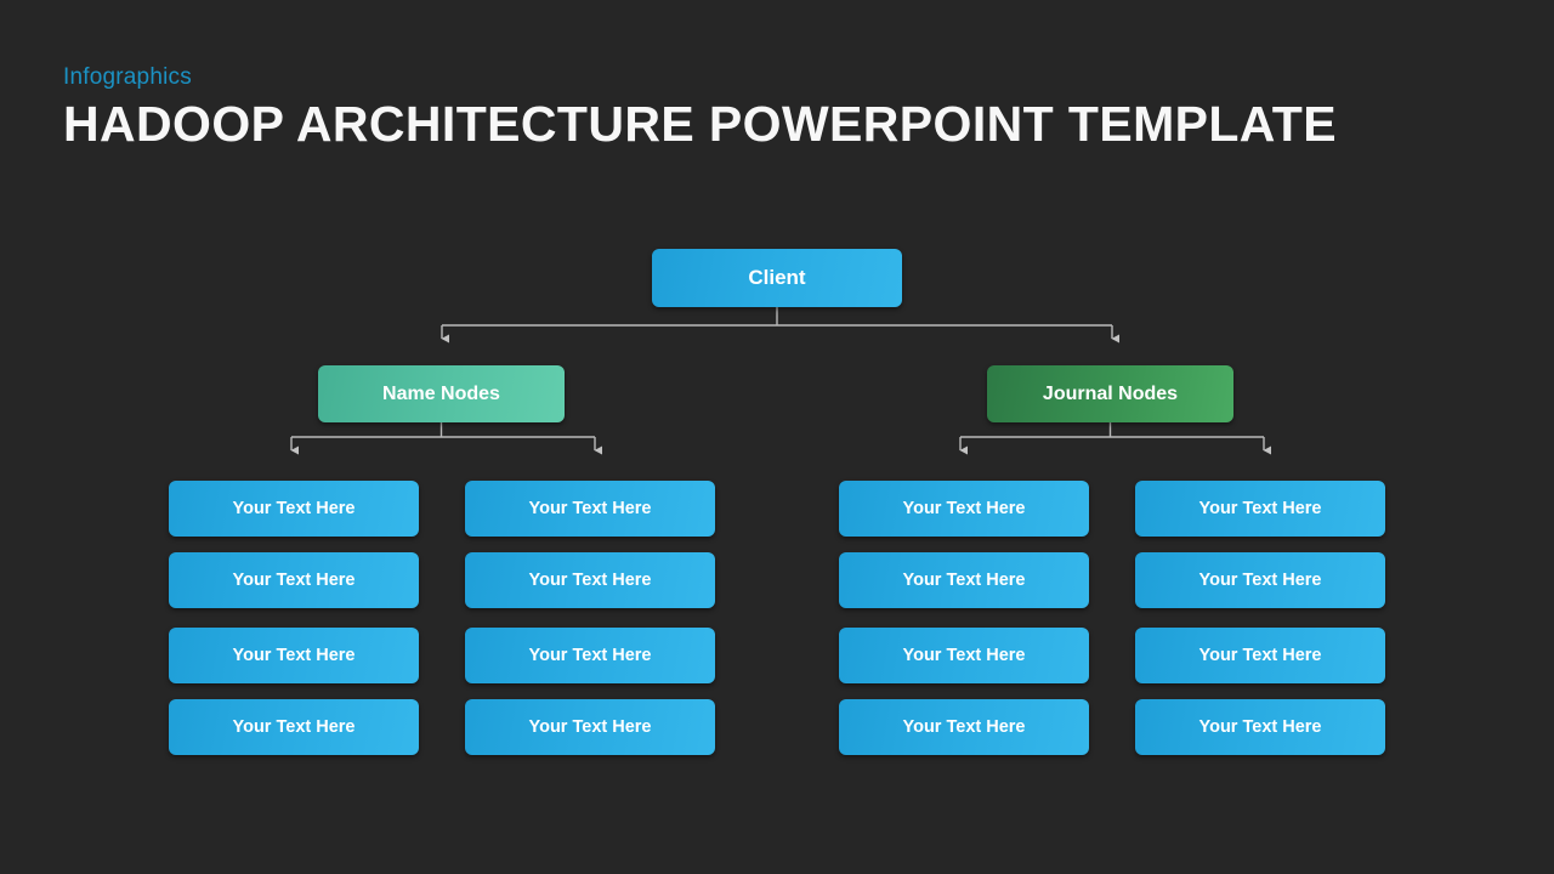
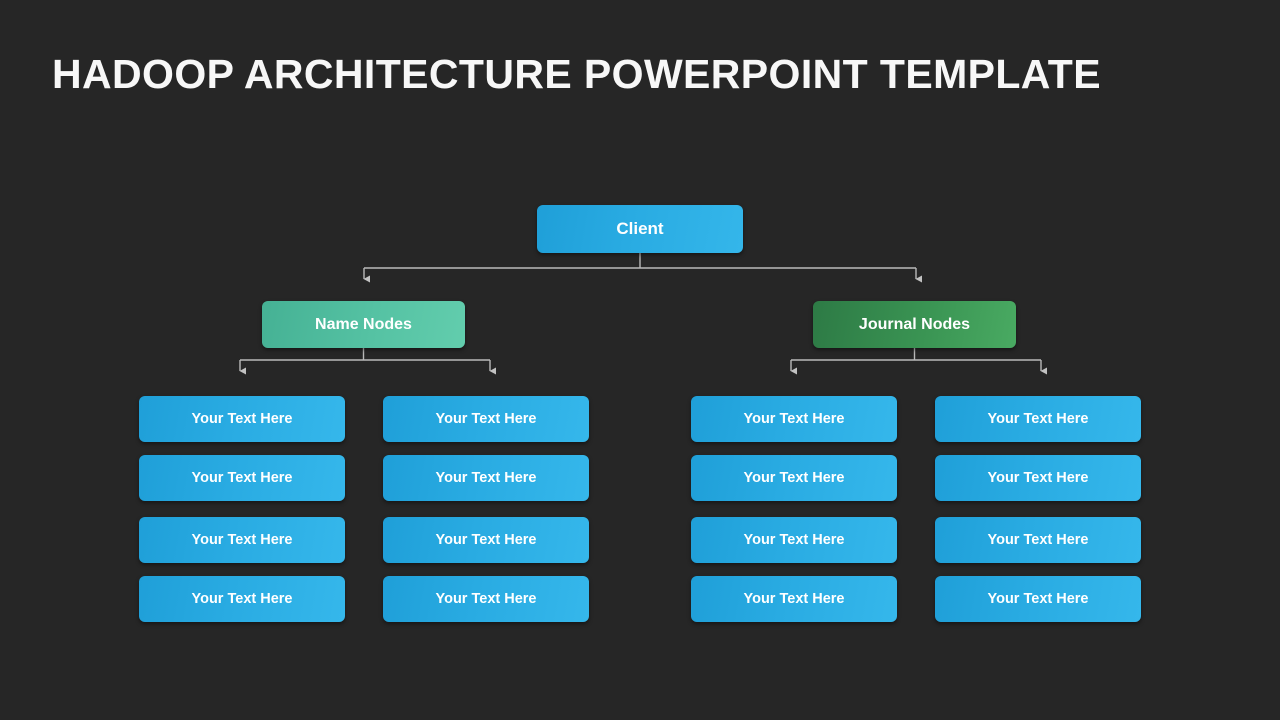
- Infographics
  HADOOP ARCHITECTURE POWERPOINT TEMPLATE
  Client
  Name Nodes
  Journal Nodes
  Your Text Here
  Your Text Here
  Your Text Here
  Your Text Here
  Your Text Here
  Your Text Here
  Your Text Here
  Your Text Here
  Your Text Here
  Your Text Here
  Your Text Here
  Your Text Here
  Your Text Here
  Your Text Here
  Your Text Here
  Your Text Here
